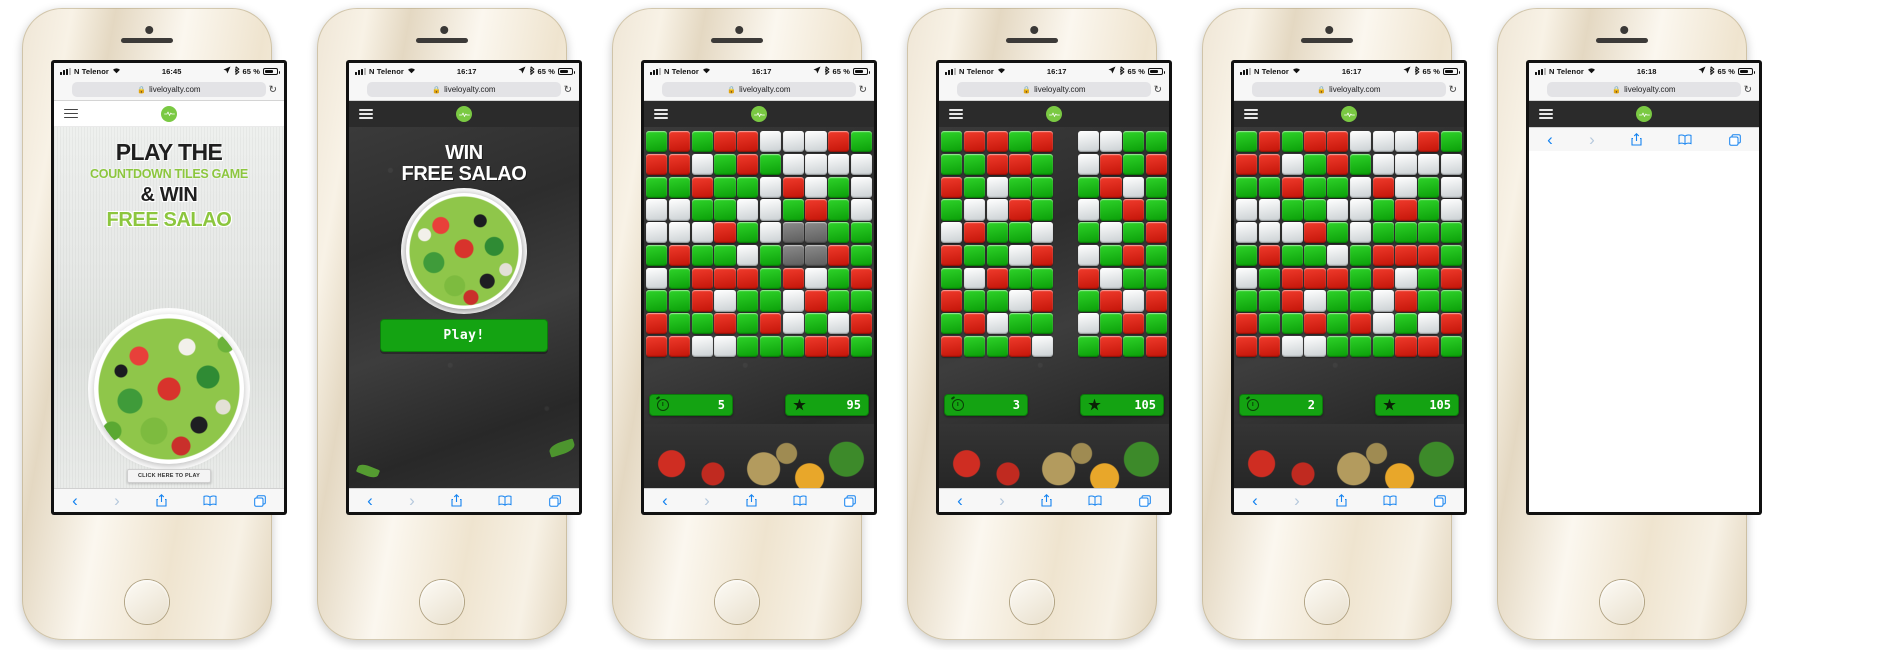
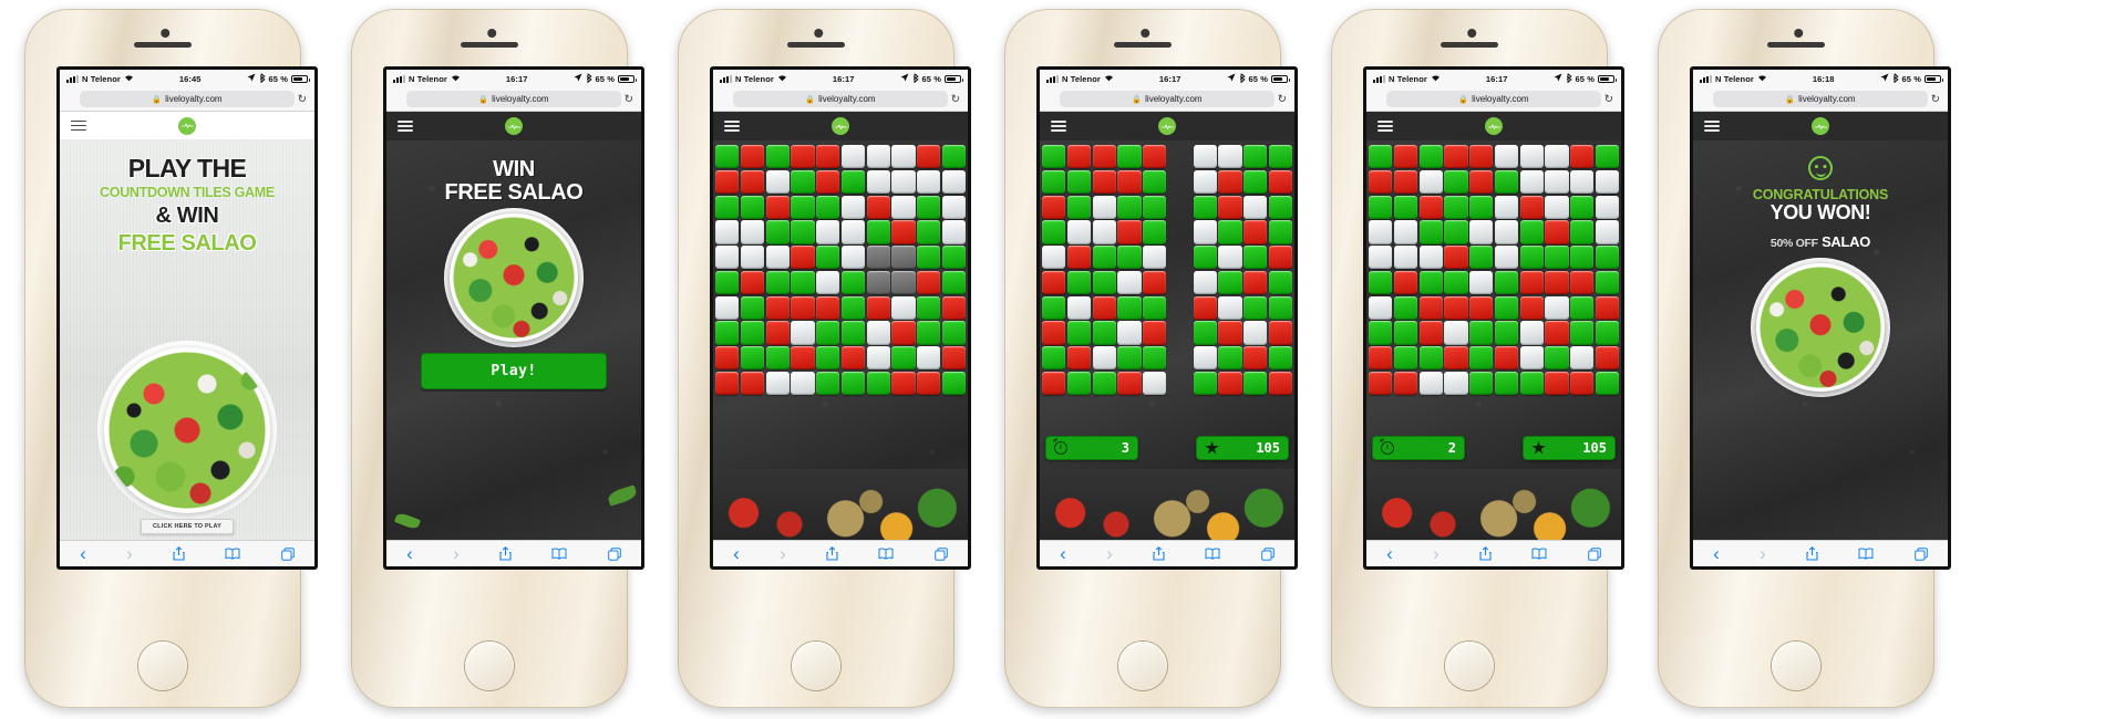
  N Telenor
  16:45
  65 %
  liveloyalty.com
  ↻
  PLAY THE
  COUNTDOWN TILES GAME
  & WIN
  FREE SALAO
  ‹
  ›
  N Telenor
  16:17
  65 %
  liveloyalty.com
  ↻
  WIN
  FREE SALAO
  Play!
  ‹
  ›
  N Telenor
  16:17
  65 %
  liveloyalty.com
  ↻
- 5
- 95
  ‹
  ›
  N Telenor
  16:17
  65 %
  liveloyalty.com
  ↻
  3
  105
  ‹
  ›
  N Telenor
  16:17
  65 %
  liveloyalty.com
  ↻
  2
  105
  ‹
  ›
  N Telenor
  16:18
  65 %
  liveloyalty.com
  ↻
+ CONGRATULATIONS
+ YOU WON!
+ 50% OFF SALAO
  ‹
  ›
